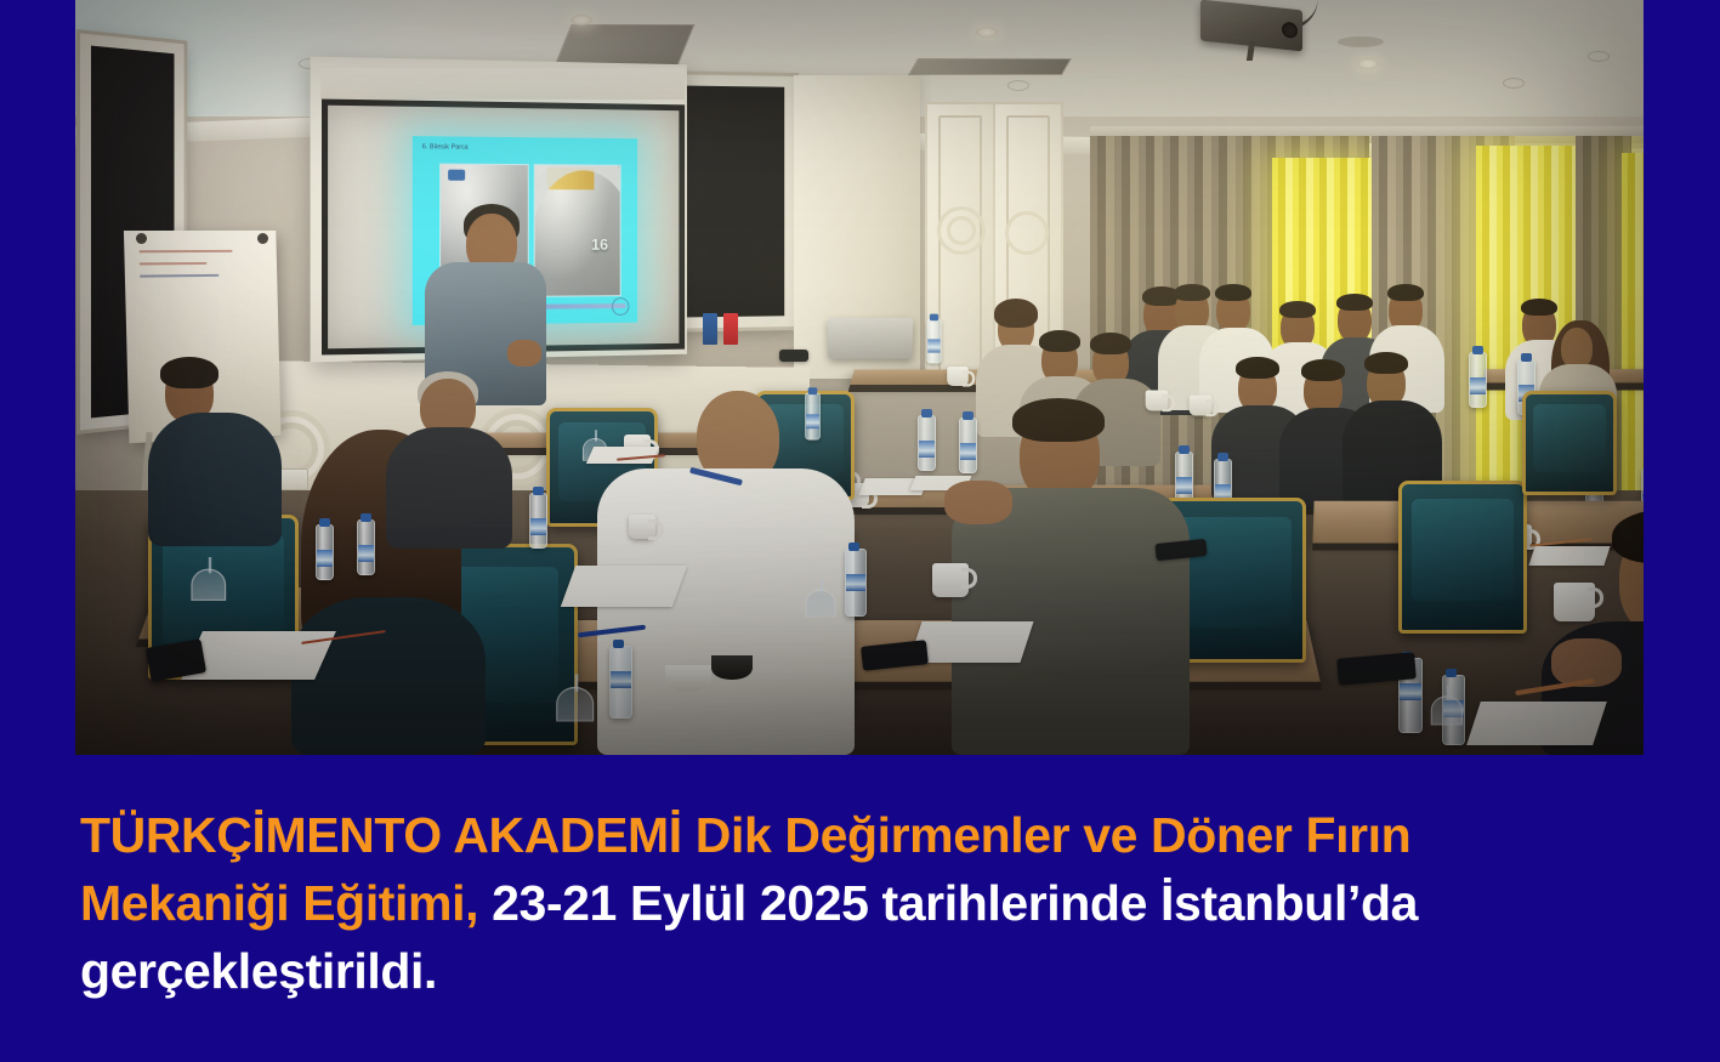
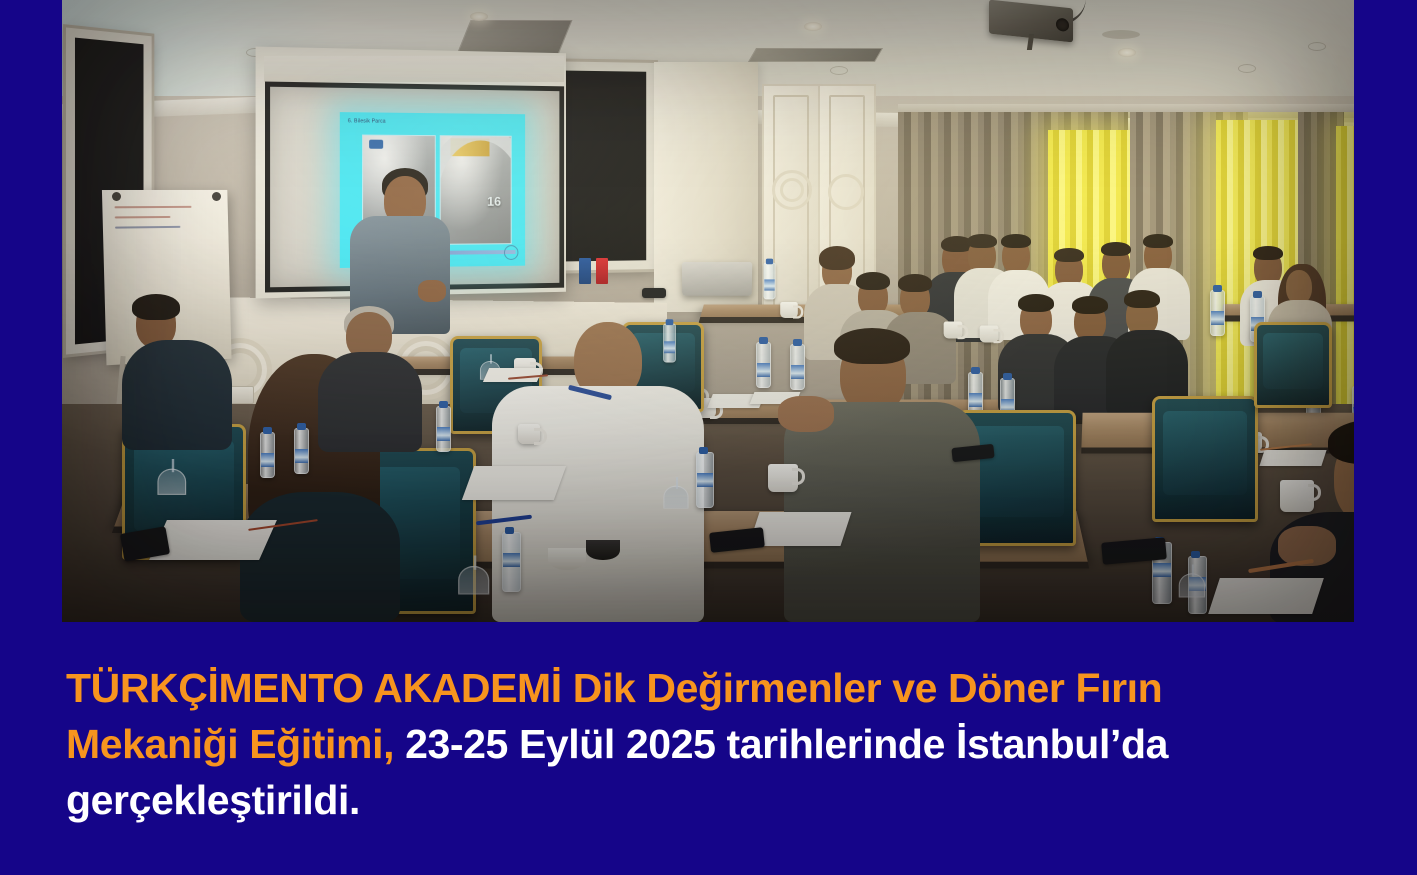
- TÜRKÇİMENTO AKADEMİ Dik Değirmenler ve Döner Fırın Mekaniği Eğitimi, 23-21 Eylül 2025 tarihlerinde İstanbul’da gerçekleştirildi.
+ TÜRKÇİMENTO AKADEMİ Dik Değirmenler ve Döner Fırın Mekaniği Eğitimi, 23-25 Eylül 2025 tarihlerinde İstanbul’da gerçekleştirildi.
